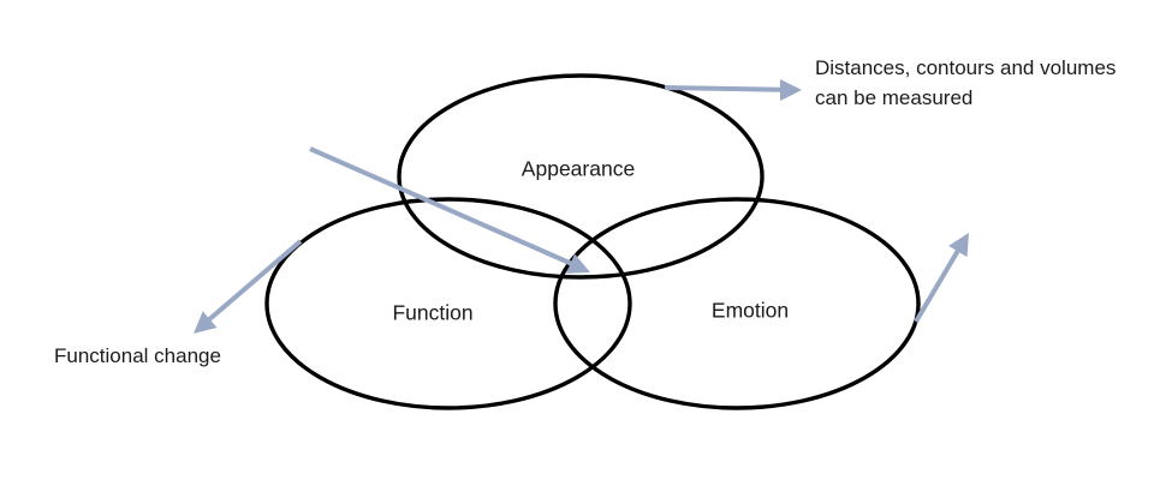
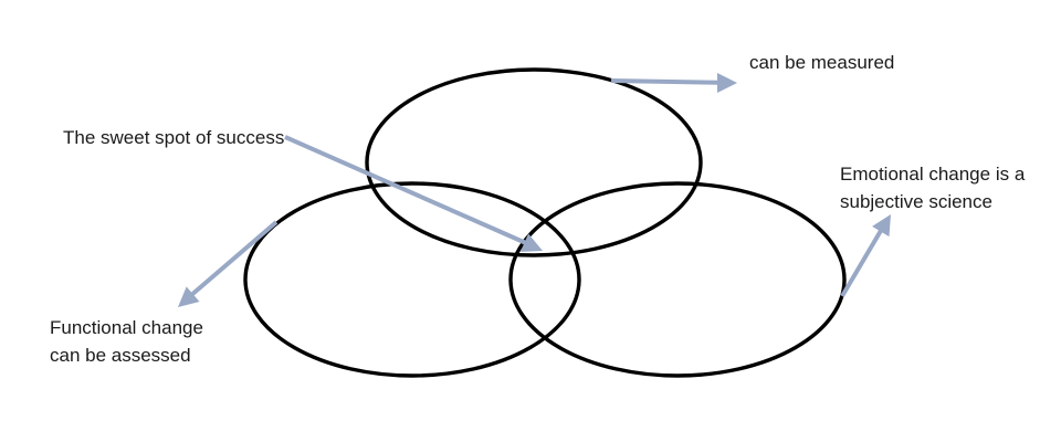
- Appearance
- Function
- Emotion
- Distances, contours and volumes
  can be measured
+ The sweet spot of success
  Functional change
+ can be assessed
+ Emotional change is a
+ subjective science
